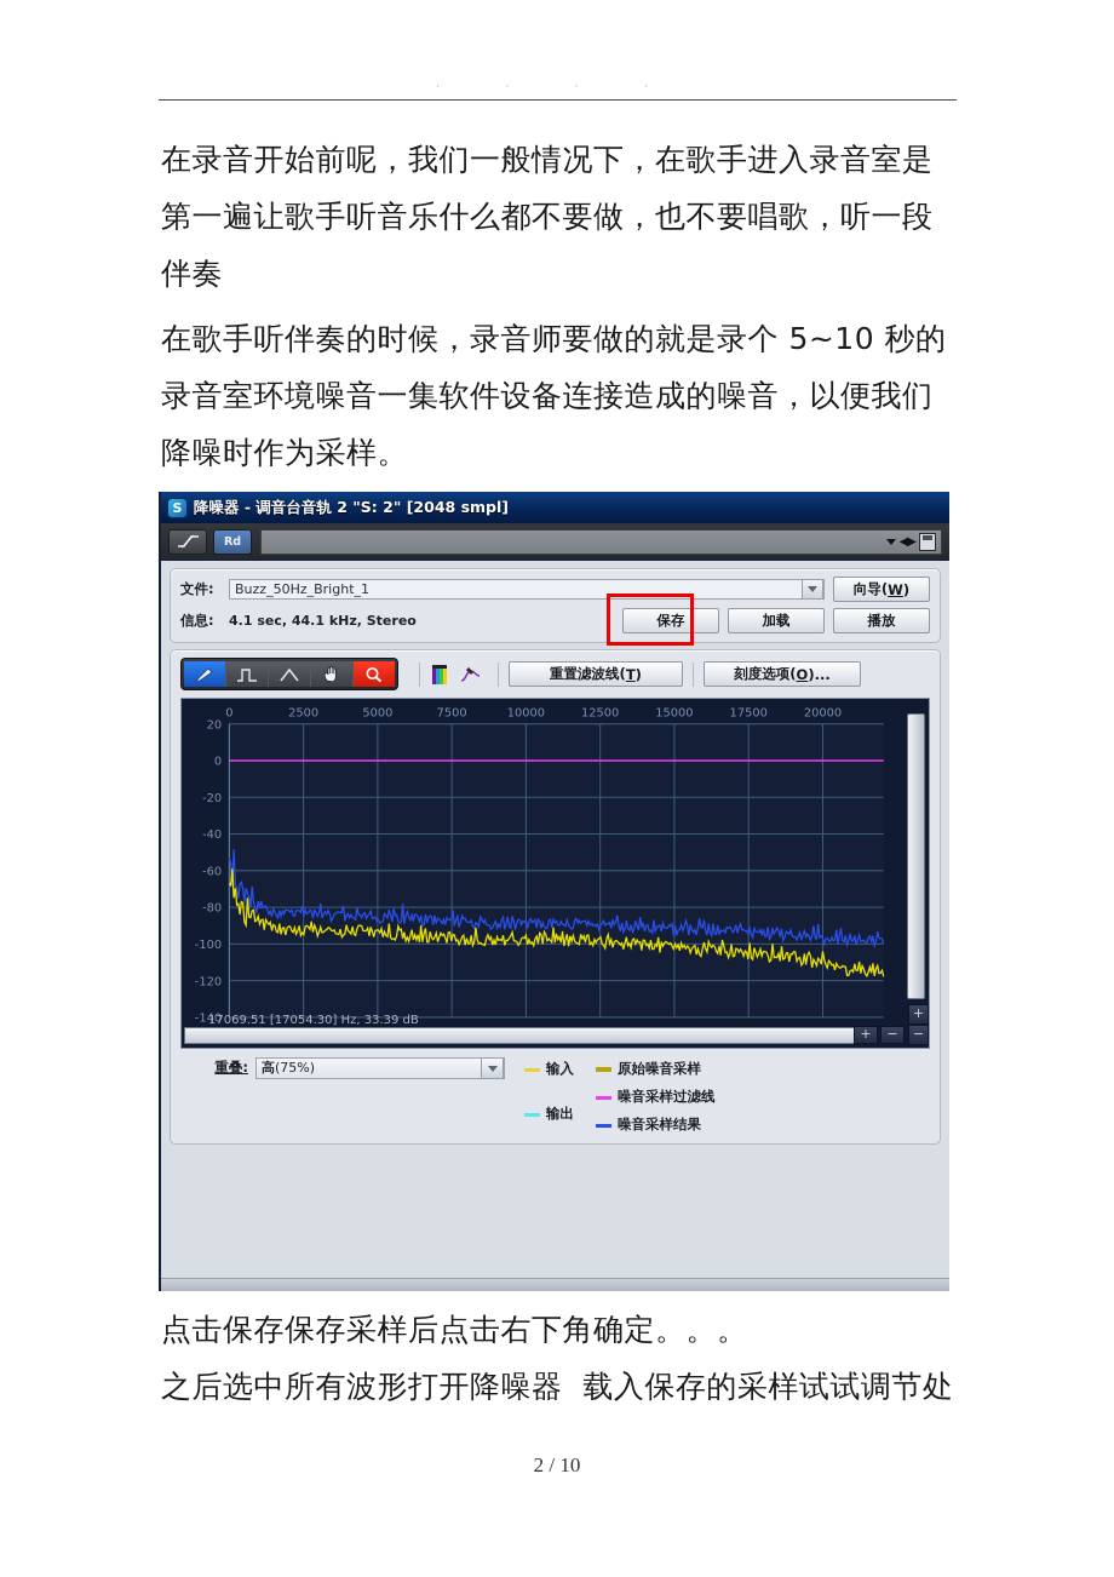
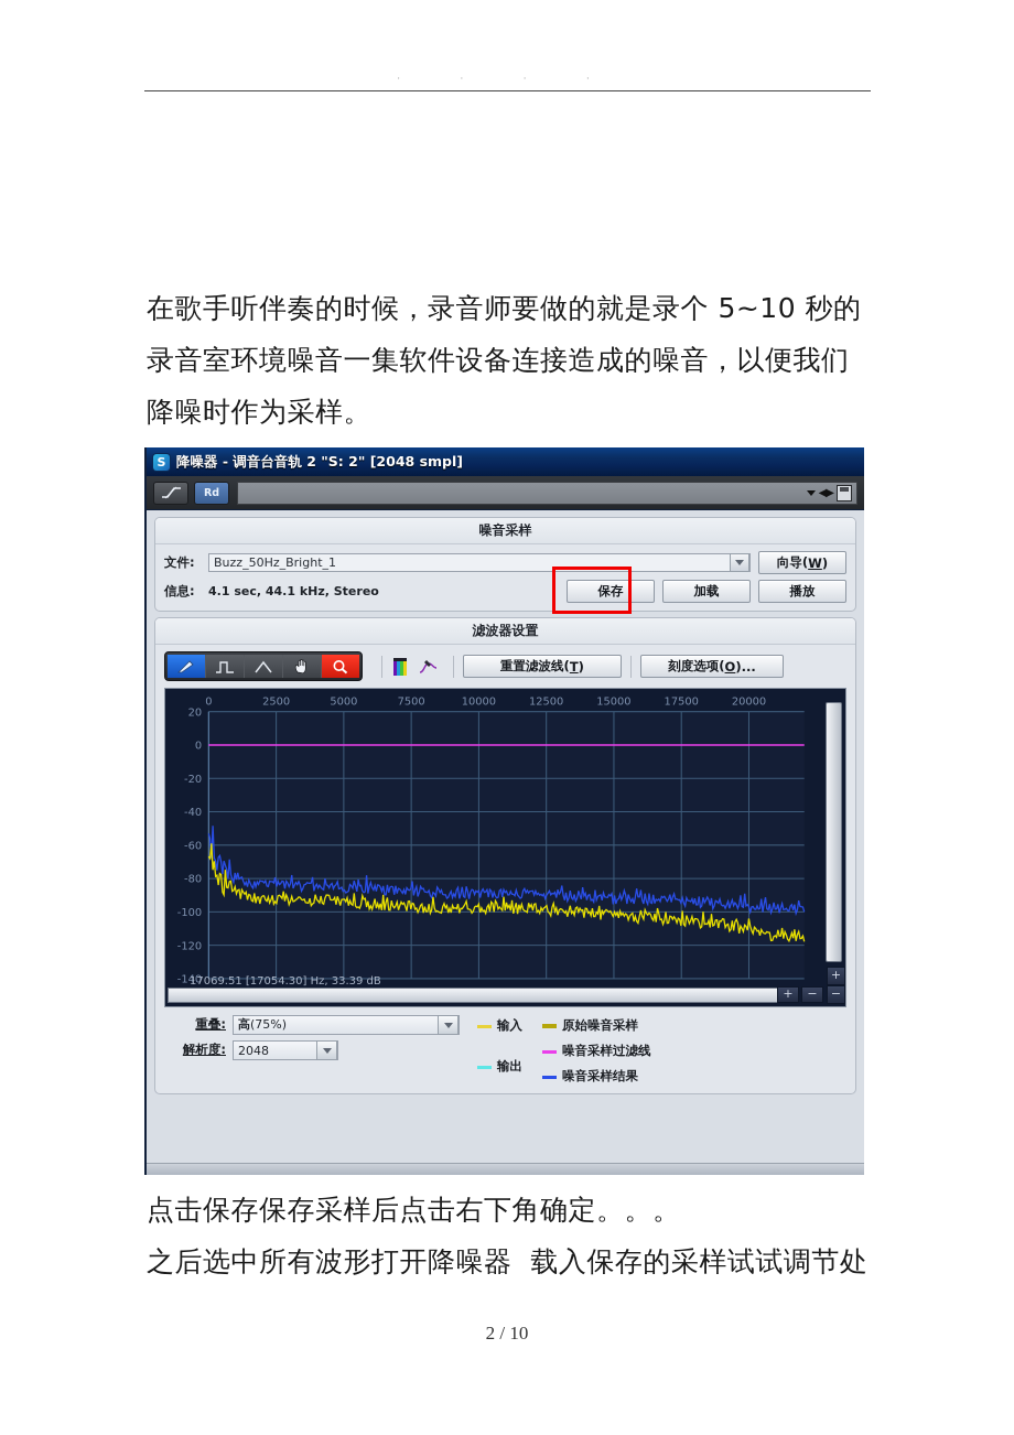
  · · · ·
- 在录音开始前呢，我们一般情况下，在歌手进入录音室是第一遍让歌手听音乐什么都不要做，也不要唱歌，听一段伴奏
  在歌手听伴奏的时候，录音师要做的就是录个 5~10 秒的录音室环境噪音一集软件设备连接造成的噪音，以便我们降噪时作为采样。
  点击保存保存采样后点击右下角确定。。。
  之后选中所有波形打开降噪器 载入保存的采样试试调节处
  2 / 10
  S
  降噪器 - 调音台音轨 2 "S: 2" [2048 smpl]
  Rd
  ◀▶
+ 噪音采样
  文件:
  Buzz_50Hz_Bright_1
  向导(
  W
  )
  信息:
  4.1 sec, 44.1 kHz, Stereo
  保存
  加载
  播放
+ 滤波器设置
  重置滤波线(
  T
  )
  刻度选项(
  O
  )...
  0
  2500
  5000
  7500
  10000
  12500
  15000
  17500
  20000
  20
  0
  -20
  -40
  -60
  -80
  -100
  -120
  -140
  17069.51 [17054.30] Hz, 33.39 dB
  +
  −
  +
  −
  重叠:
  高(75%)
+ 解析度:
+ 2048
  输入
  输出
  原始噪音采样
  噪音采样过滤线
  噪音采样结果
